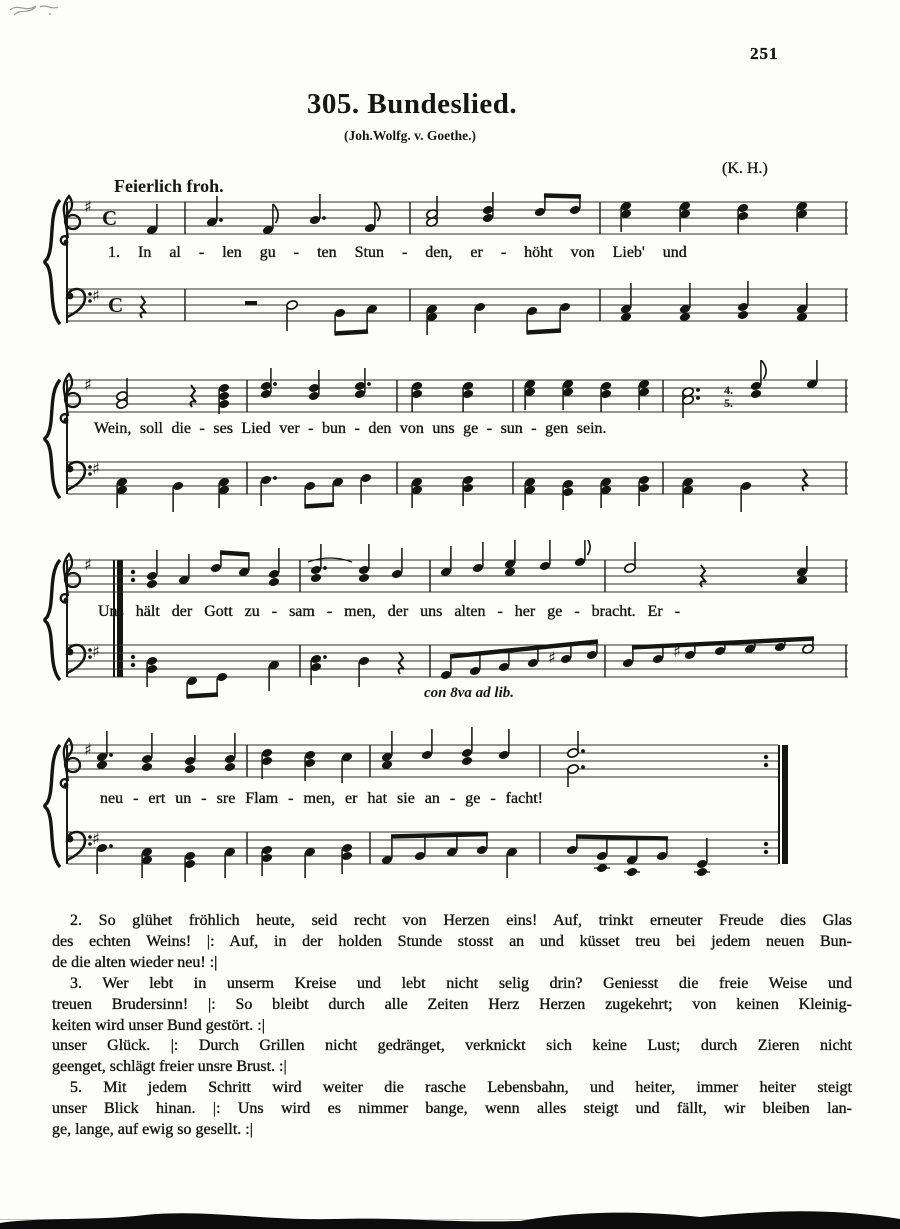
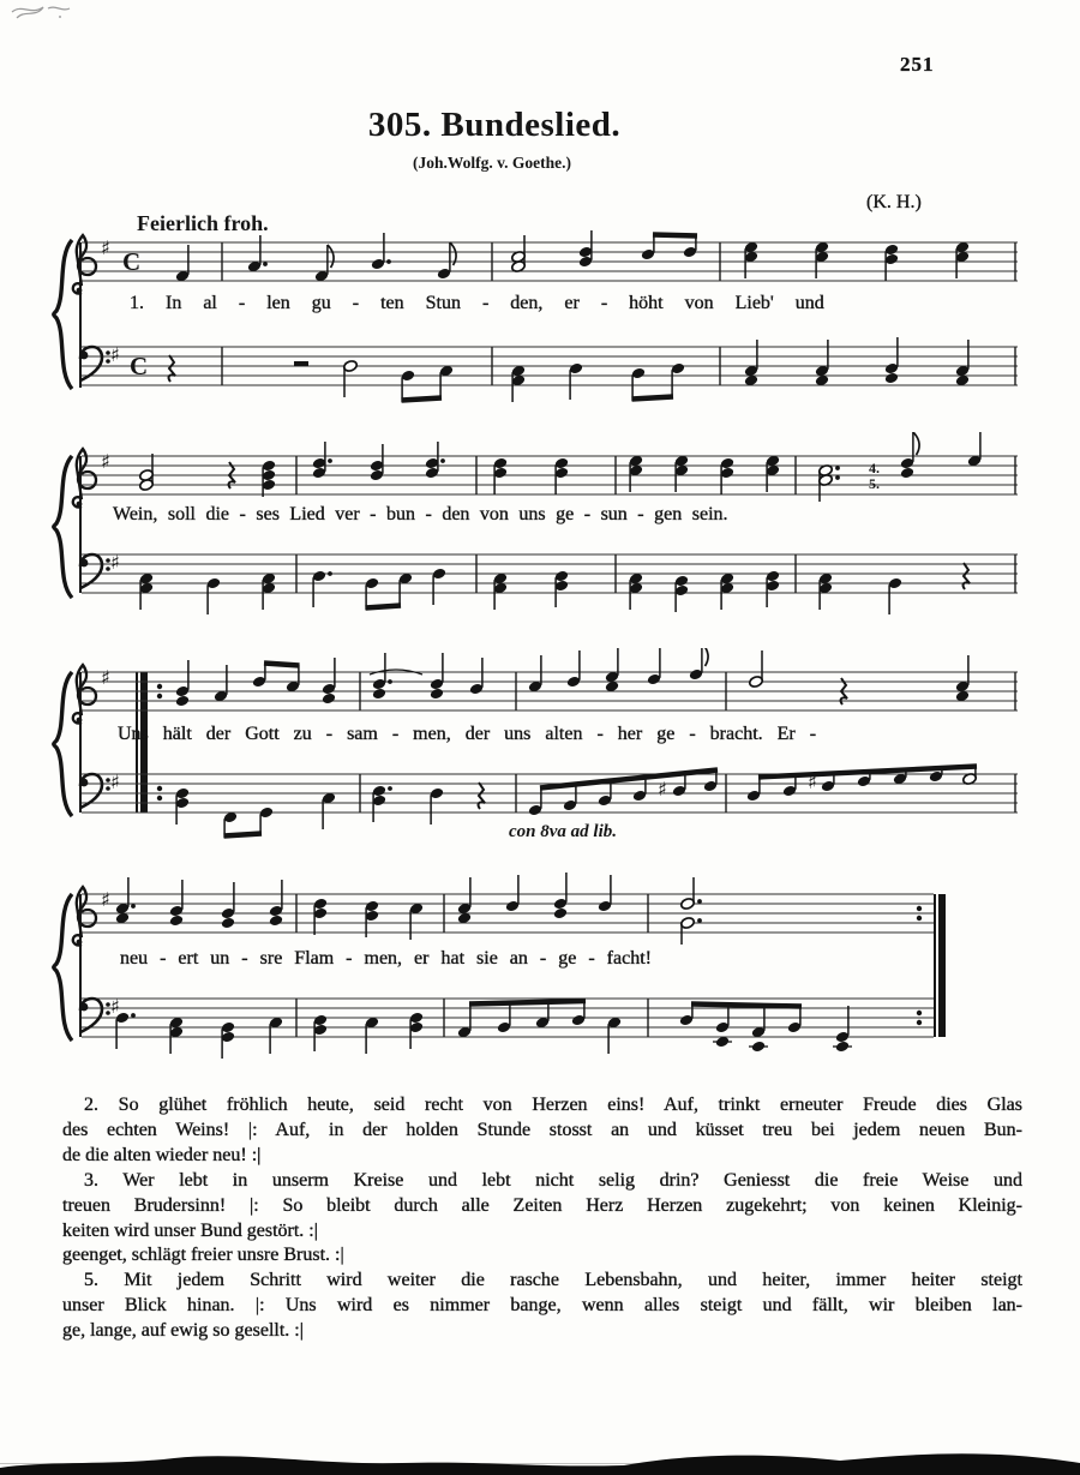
  251
  305. Bundeslied.
  (Joh.Wolfg. v. Goethe.)
  (K. H.)
  Feierlich froh.
  ♯
  C
  1. In al - len gu - ten Stun - den, er - höht von Lieb' und
  ♯
  C
  ♯
  4.
  5.
  Wein, soll die - ses Lied ver - bun - den von uns ge - sun - gen sein.
  ♯
  ♯
  Uns hält der Gott zu - sam - men, der uns alten - her ge - bracht. Er -
  ♯
  ♯
  ♯
  con 8va ad lib.
  ♯
  neu - ert un - sre Flam - men, er hat sie an - ge - facht!
  ♯
  2. So glühet fröhlich heute, seid recht von Herzen eins! Auf, trinkt erneuter Freude dies Glas
  des echten Weins! |: Auf, in der holden Stunde stosst an und küsset treu bei jedem neuen Bun-
  de die alten wieder neu! :|
  3. Wer lebt in unserm Kreise und lebt nicht selig drin? Geniesst die freie Weise und
  treuen Brudersinn! |: So bleibt durch alle Zeiten Herz Herzen zugekehrt; von keinen Kleinig-
  keiten wird unser Bund gestört. :|
- unser Glück. |: Durch Grillen nicht gedränget, verknickt sich keine Lust; durch Zieren nicht
  geenget, schlägt freier unsre Brust. :|
  5. Mit jedem Schritt wird weiter die rasche Lebensbahn, und heiter, immer heiter steigt
  unser Blick hinan. |: Uns wird es nimmer bange, wenn alles steigt und fällt, wir bleiben lan-
  ge, lange, auf ewig so gesellt. :|
